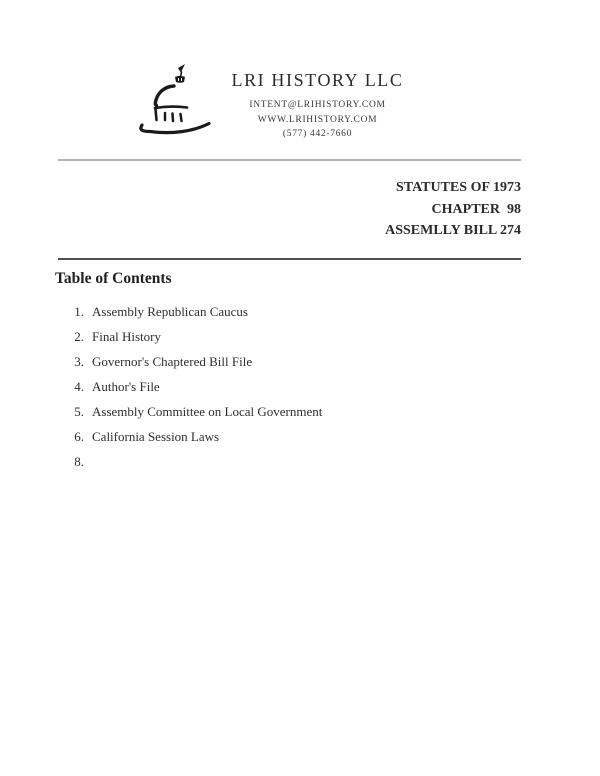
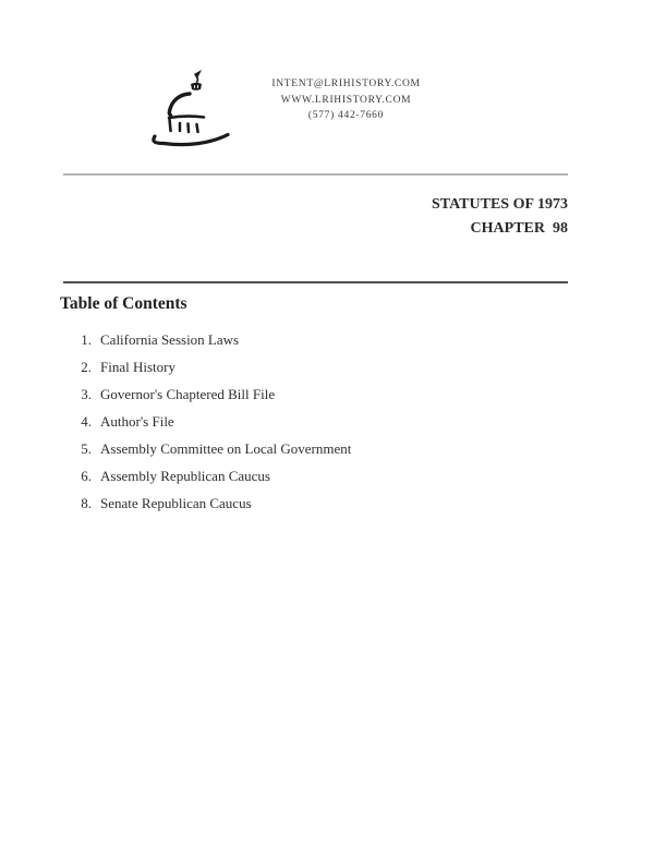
- LRI HISTORY LLC
  INTENT@LRIHISTORY.COM
  WWW.LRIHISTORY.COM
  (577) 442-7660
  STATUTES OF 1973
  CHAPTER 98
- ASSEMLLY BILL 274
  Table of Contents
  1.
- Assembly Republican Caucus
+ California Session Laws
  2.
  Final History
  3.
  Governor's Chaptered Bill File
  4.
  Author's File
  5.
  Assembly Committee on Local Government
  6.
- California Session Laws
+ Assembly Republican Caucus
  8.
+ Senate Republican Caucus
